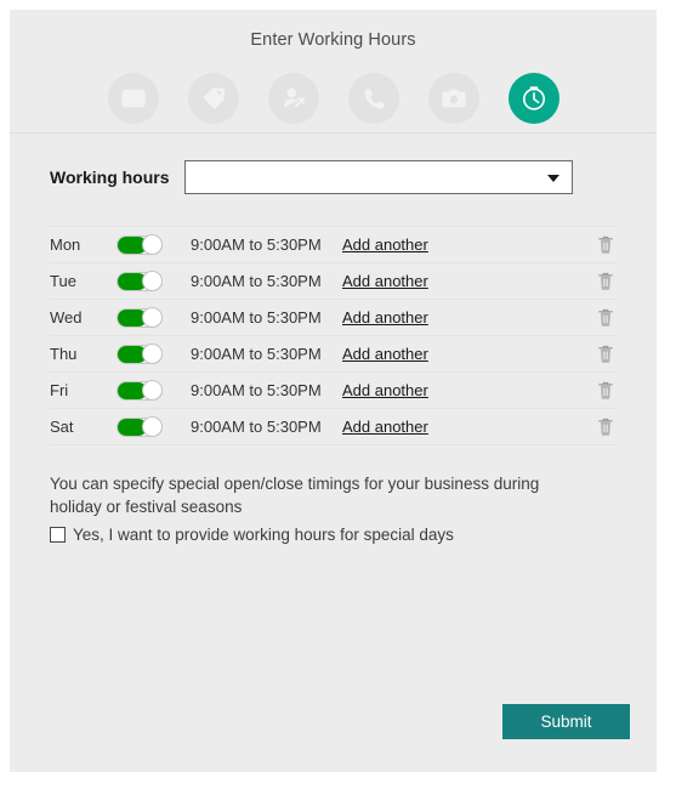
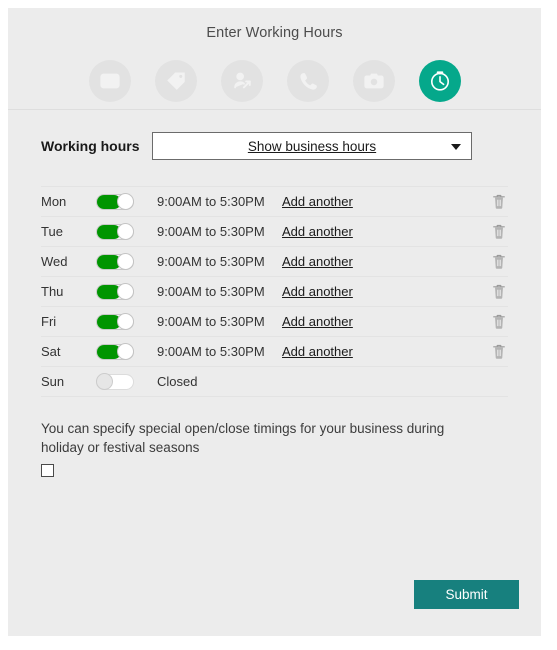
  Enter Working Hours
  Working hours
+ Show business hours
  Mon
  9:00AM to 5:30PM
  Add another
  Tue
  9:00AM to 5:30PM
  Add another
  Wed
  9:00AM to 5:30PM
  Add another
  Thu
  9:00AM to 5:30PM
  Add another
  Fri
  9:00AM to 5:30PM
  Add another
  Sat
  9:00AM to 5:30PM
  Add another
+ Sun
+ Closed
  You can specify special open/close timings for your business during holiday or festival seasons
- Yes, I want to provide working hours for special days
  Submit
